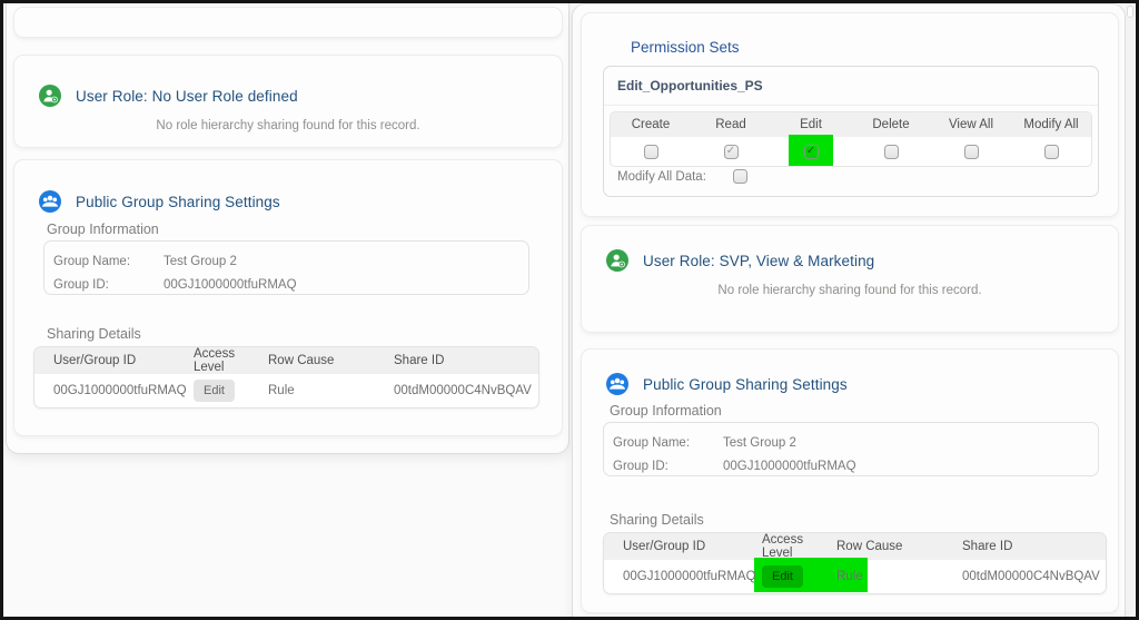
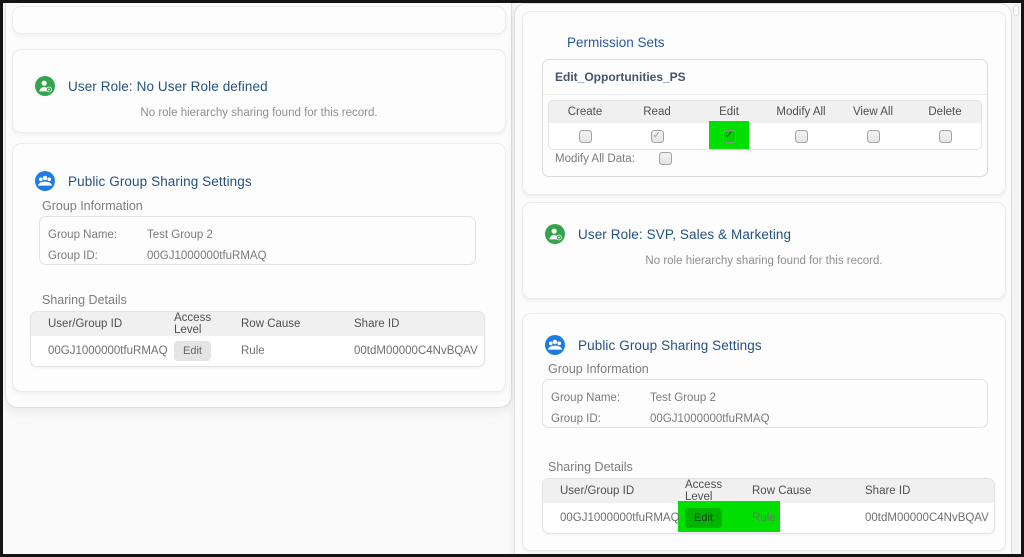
  User Role: No User Role defined
  No role hierarchy sharing found for this record.
  Public Group Sharing Settings
  Group Information
  Group Name:
  Test Group 2
  Group ID:
  00GJ1000000tfuRMAQ
  Sharing Details
  User/Group ID
  Access Level
  Row Cause
  Share ID
  00GJ1000000tfuRMAQ
  Edit
  Rule
  00tdM00000C4NvBQAV
  Permission Sets
  Edit_Opportunities_PS
  Create
  Read
  Edit
- Delete
+ Modify All
  View All
- Modify All
+ Delete
  Modify All Data:
- User Role: SVP, View & Marketing
+ User Role: SVP, Sales & Marketing
  No role hierarchy sharing found for this record.
  Public Group Sharing Settings
  Group Information
  Group Name:
  Test Group 2
  Group ID:
  00GJ1000000tfuRMAQ
  Sharing Details
  User/Group ID
  Access Level
  Row Cause
  Share ID
  00GJ1000000tfuRMAQ
  Edit
  Rule
  00tdM00000C4NvBQAV
